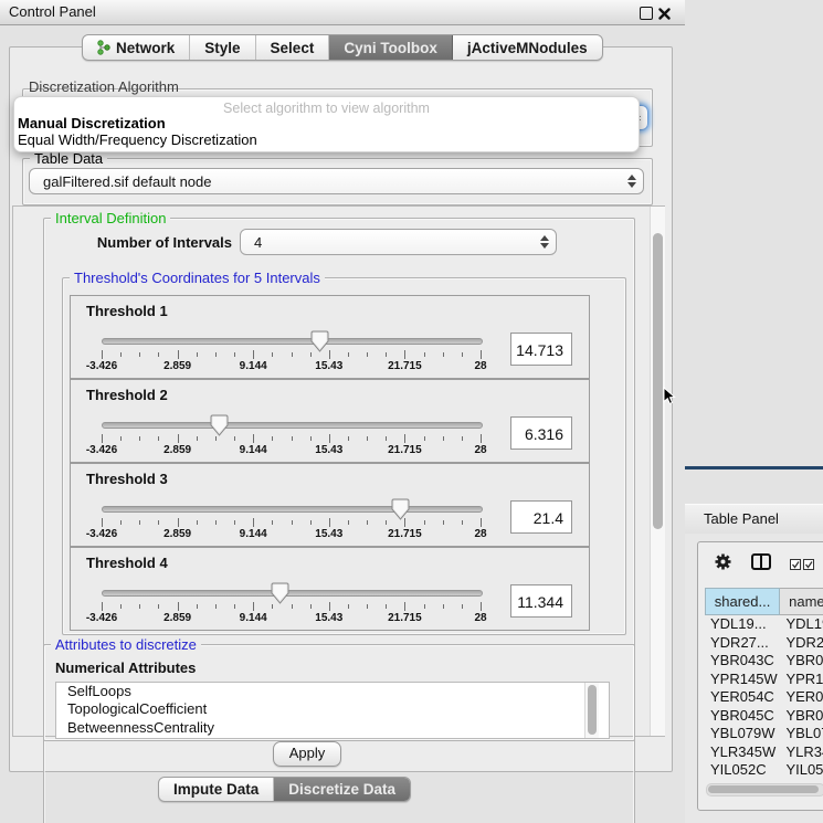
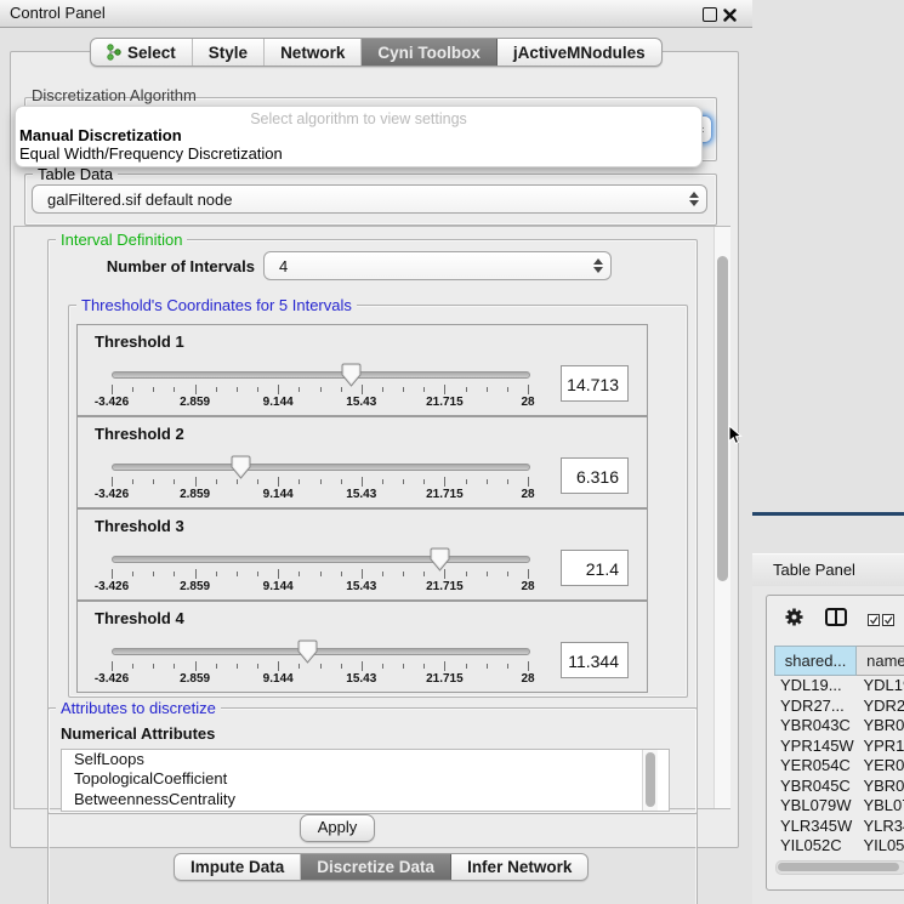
  Control Panel
- Network
+ Select
  Style
- Select
+ Network
  Cyni Toolbox
  jActiveMNodules
  Discretization Algorithm
- Select algorithm to view algorithm
+ Select algorithm to view settings
  Manual Discretization
  Equal Width/Frequency Discretization
  Table Data
  galFiltered.sif default node
  Interval Definition
  Number of Intervals
  4
  Threshold's Coordinates for 5 Intervals
  Threshold 1
  -3.426
  2.859
  9.144
  15.43
  21.715
  28
  14.713
  Threshold 2
  -3.426
  2.859
  9.144
  15.43
  21.715
  28
  6.316
  Threshold 3
  -3.426
  2.859
  9.144
  15.43
  21.715
  28
  21.4
  Threshold 4
  -3.426
  2.859
  9.144
  15.43
  21.715
  28
  11.344
  Attributes to discretize
  Numerical Attributes
  SelfLoops
  TopologicalCoefficient
  BetweennessCentrality
  Apply
  Impute Data
  Discretize Data
+ Infer Network
  Table Panel
  shared...
  name
  YDL19...
  YDL1
  YDR27...
  YDR2
  YBR043C
  YPR145W
  YER054C
  YBR045C
  YBL079W
  YLR345W
  YIL052C
  YIL05
